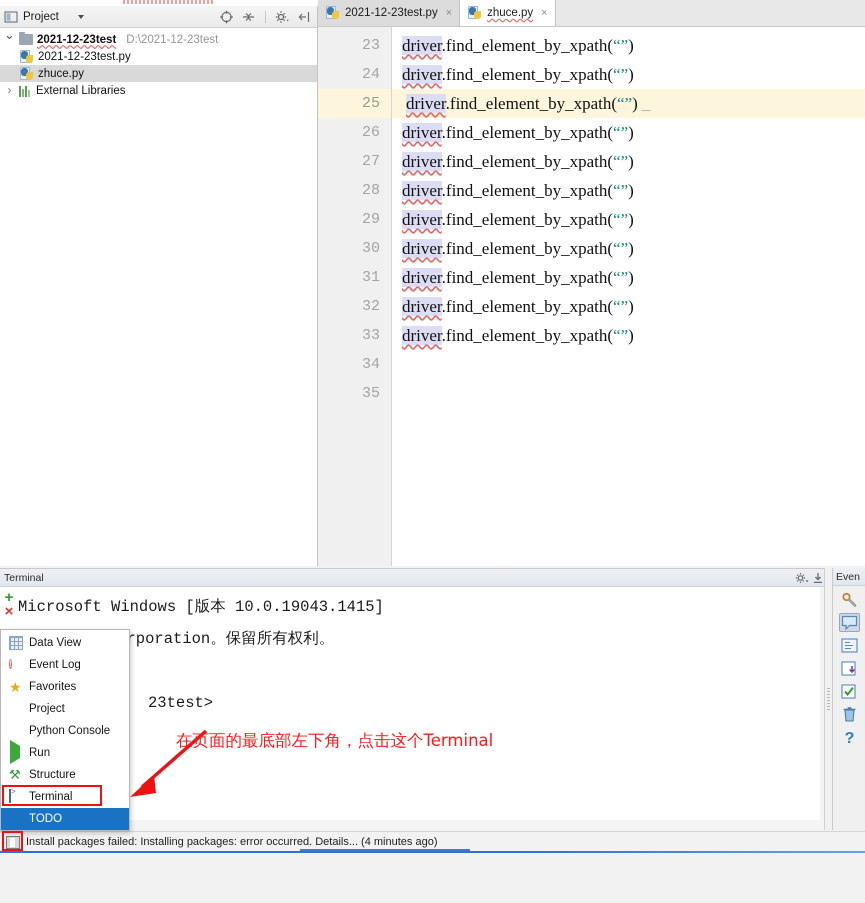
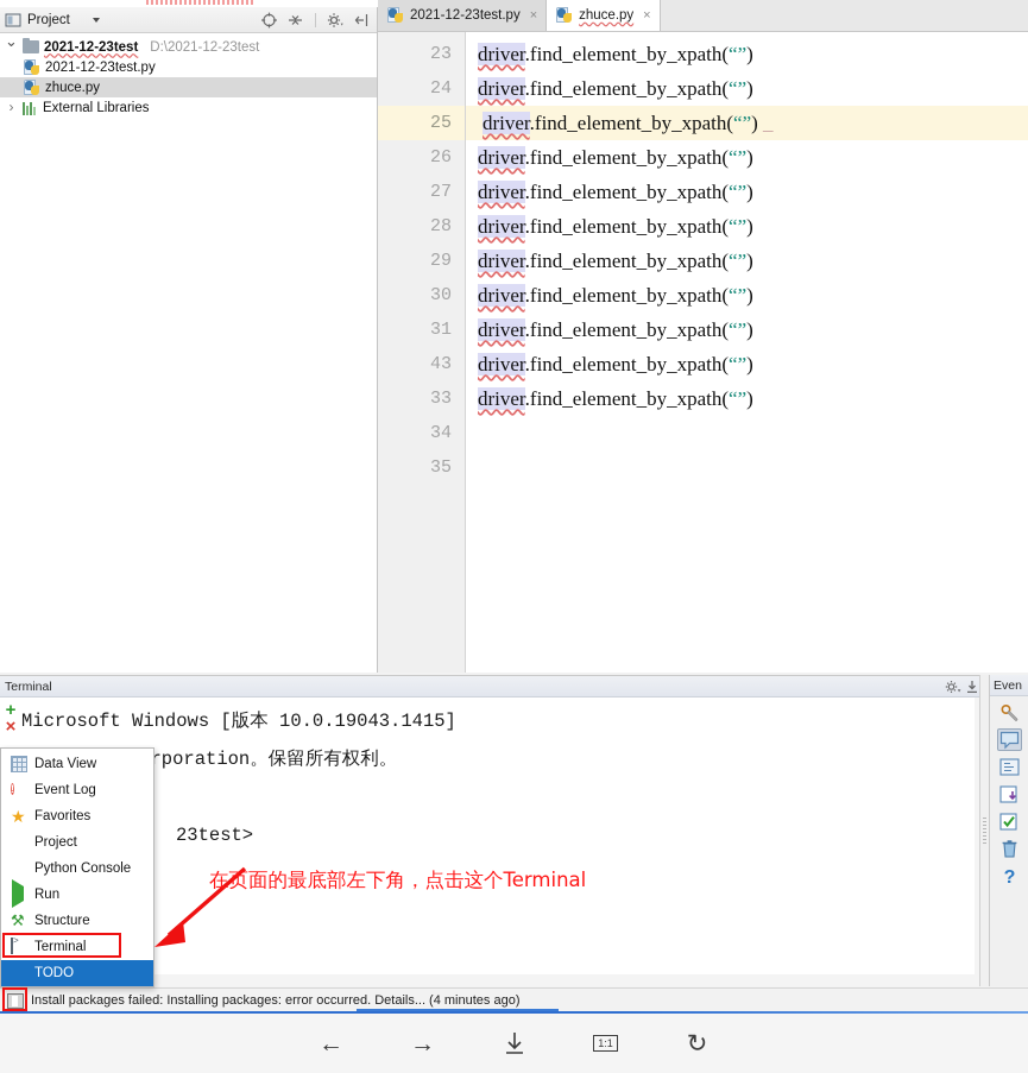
  Project
  2021-12-23test
  D:\2021-12-23test
  2021-12-23test.py
  zhuce.py
  External Libraries
  2021-12-23test.py
  ×
  zhuce.py
  ×
  23
  24
  25
  26
  27
  28
  29
  30
  31
- 32
+ 43
  33
  34
  35
  driver.find_element_by_xpath(“”)
  driver.find_element_by_xpath(“”)
  driver.find_element_by_xpath(“”) _
  driver.find_element_by_xpath(“”)
  driver.find_element_by_xpath(“”)
  driver.find_element_by_xpath(“”)
  driver.find_element_by_xpath(“”)
  driver.find_element_by_xpath(“”)
  driver.find_element_by_xpath(“”)
  driver.find_element_by_xpath(“”)
  driver.find_element_by_xpath(“”)
  Terminal
  +
  ×
  Microsoft Windows [版本 10.0.19043.1415]
  rporation。保留所有权利。
  23test>
  Even
  ?
  Data View
  !
  Event Log
  ★
  Favorites
  Project
  Python Console
  Run
  ⚒
  Structure
  Terminal
  TODO
  在页面的最底部左下角，点击这个Terminal
  Install packages failed: Installing packages: error occurred. Details... (4 minutes ago)
+ ←
+ →
+ 1:1
+ ↻
